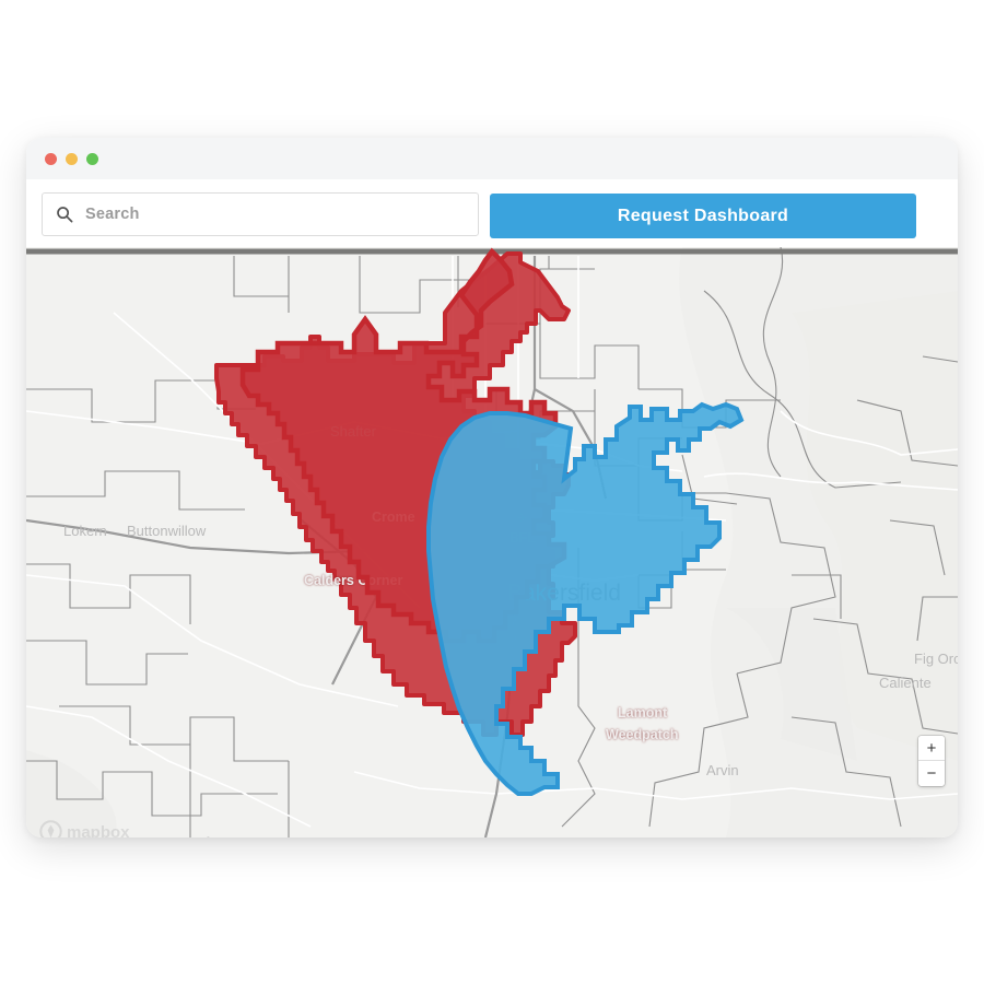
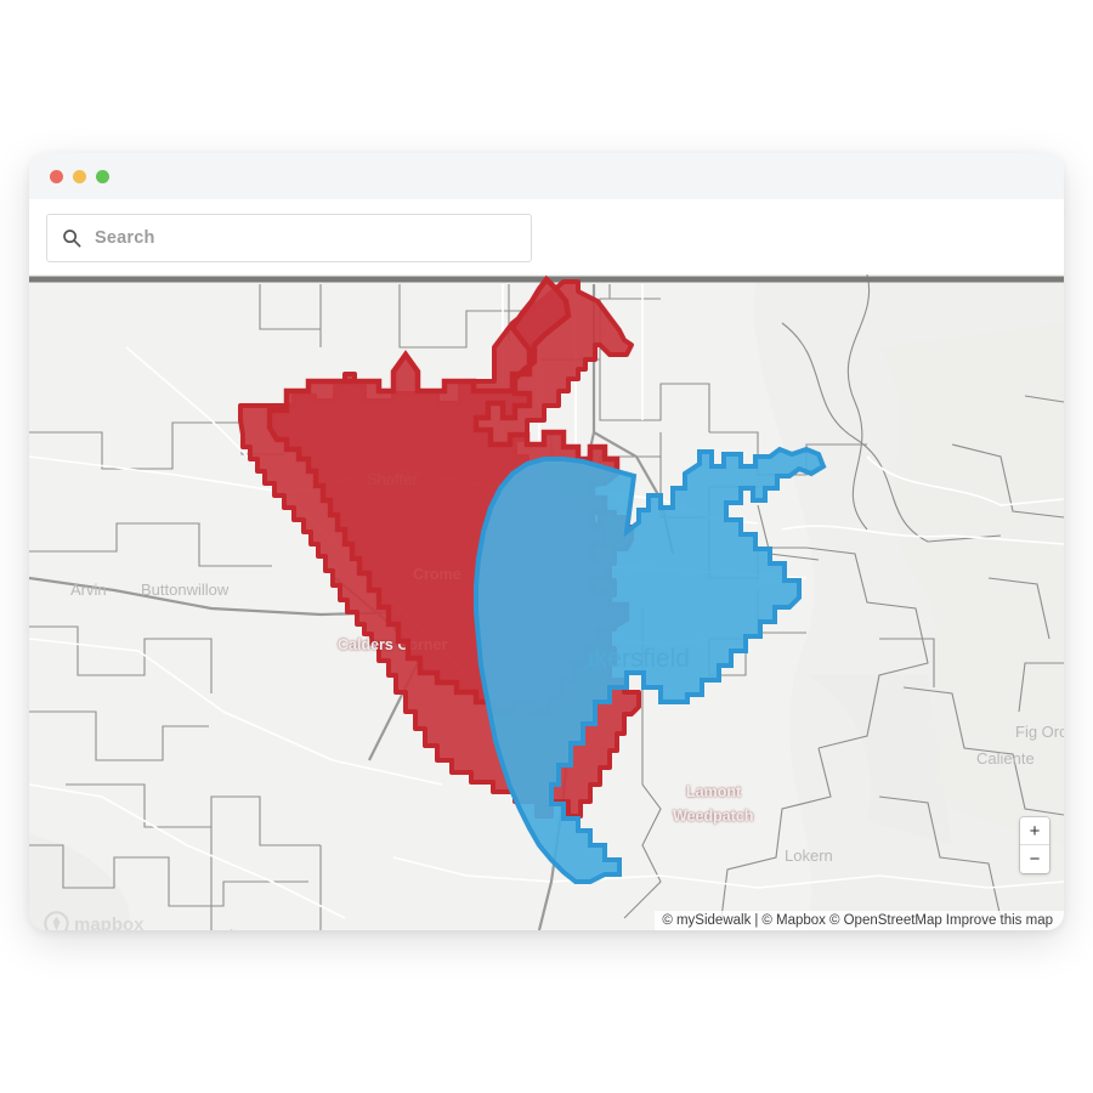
  Search
- Request Dashboard
- Lokern
+ Arvin
  Buttonwillow
  Lamont
  Weedpatch
- Arvin
+ Lokern
  Caliente
  Fig Orc
  +
  −
  mapbox
+ © mySidewalk
+ |
+ © Mapbox
+ © OpenStreetMap
+ Improve this map
